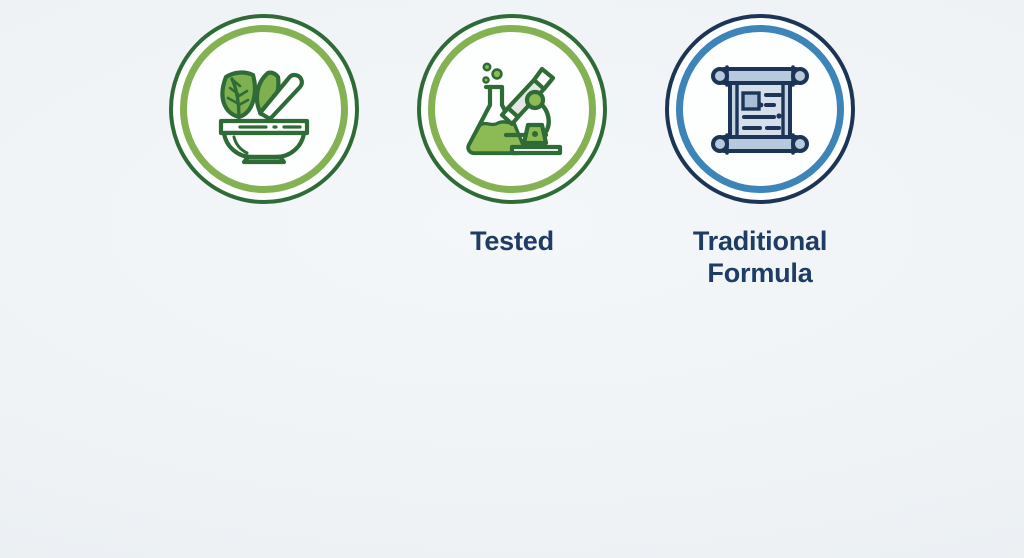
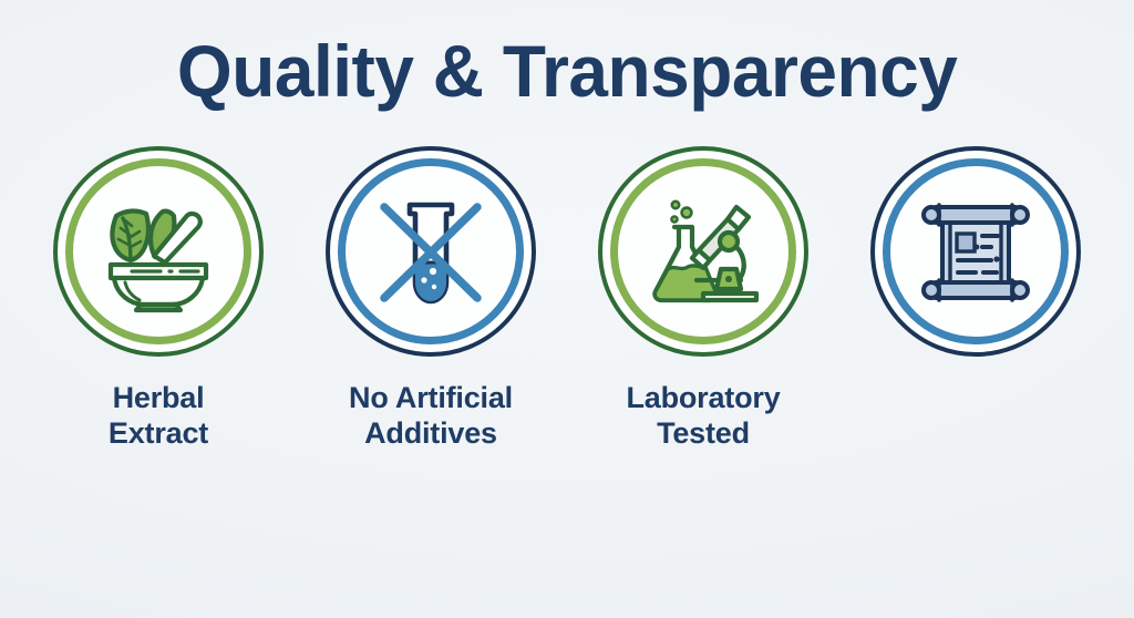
+ Quality & Transparency
+ Herbal
+ Extract
+ No Artificial
+ Additives
+ Laboratory
  Tested
- Traditional
- Formula
